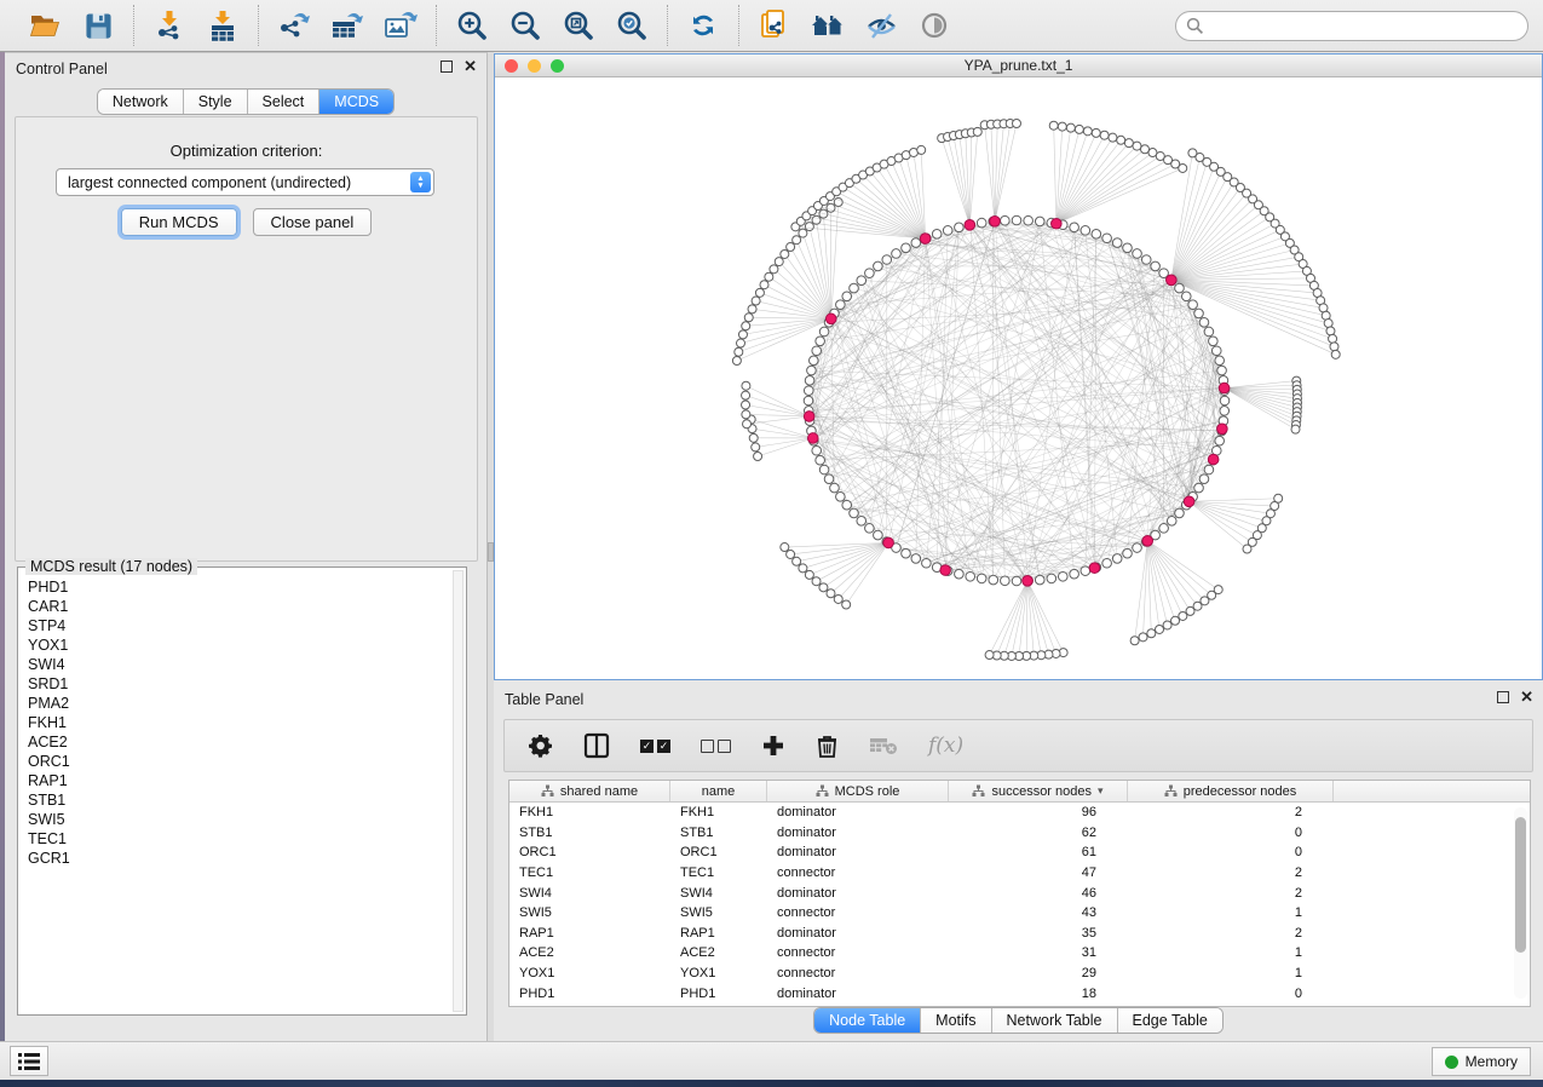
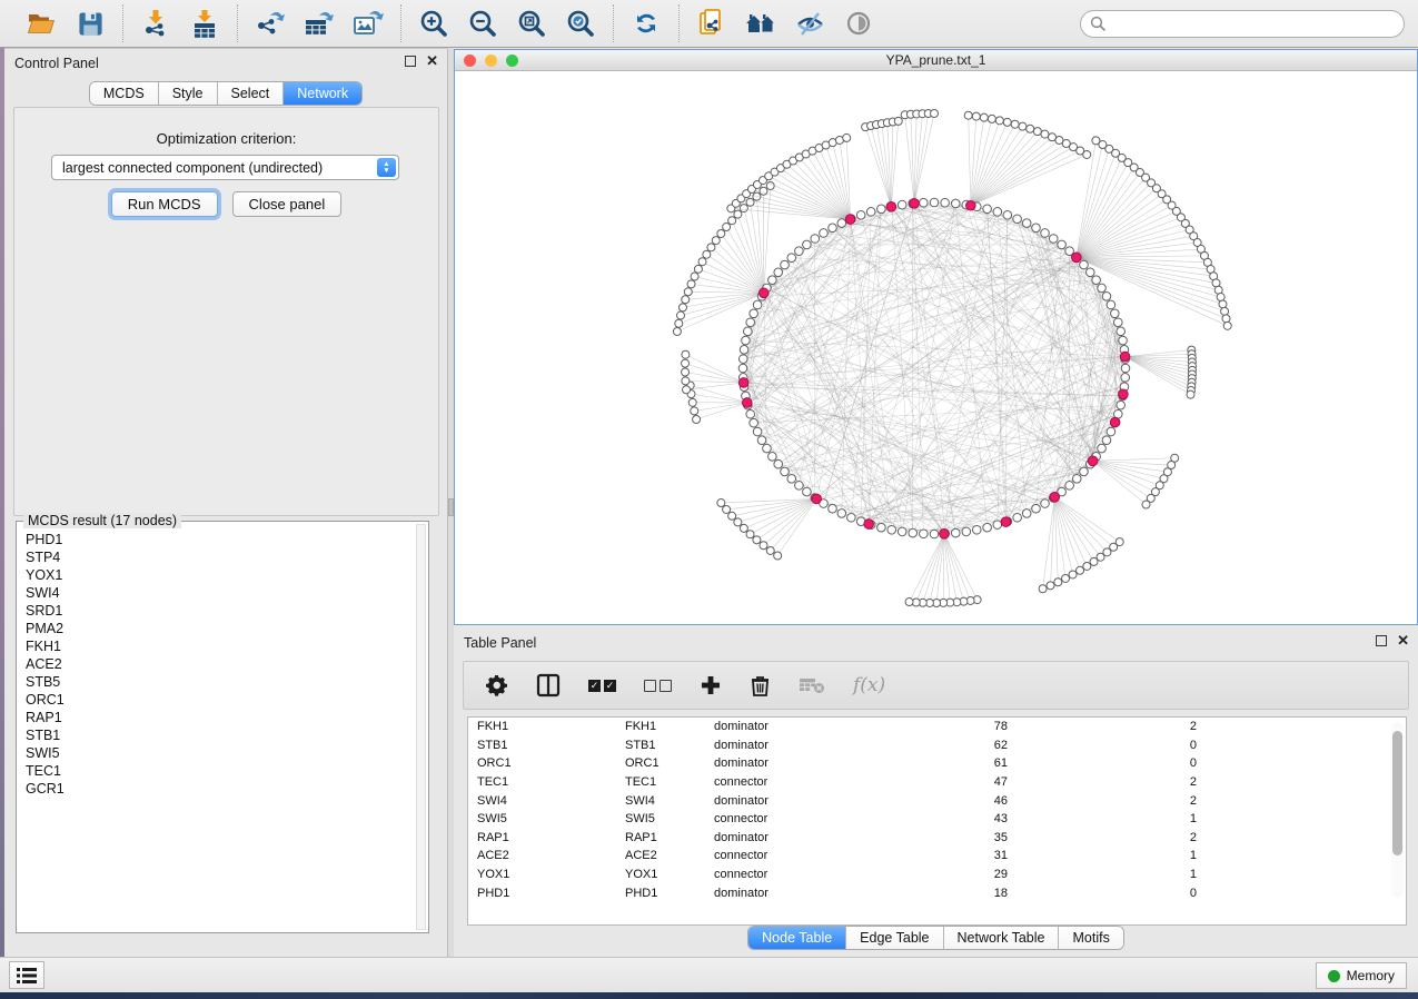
  Control Panel
  ✕
- Network
+ MCDS
  Style
  Select
- MCDS
+ Network
  Optimization criterion:
  largest connected component (undirected)
  Run MCDS
  Close panel
  MCDS result (17 nodes)
  PHD1
- CAR1
  STP4
  YOX1
  SWI4
  SRD1
  PMA2
  FKH1
  ACE2
+ STB5
  ORC1
  RAP1
  STB1
  SWI5
  TEC1
  GCR1
  YPA_prune.txt_1
  Table Panel
  ✕
  ✓
  ✓
  f(x)
- shared name
- name
- MCDS role
- successor nodes
- ▾
- predecessor nodes
  FKH1
  FKH1
  dominator
- 96
+ 78
  2
  STB1
  STB1
  dominator
  62
  0
  ORC1
  ORC1
  dominator
  61
  0
  TEC1
  TEC1
  connector
  47
  2
  SWI4
  SWI4
  dominator
  46
  2
  SWI5
  SWI5
  connector
  43
  1
  RAP1
  RAP1
  dominator
  35
  2
  ACE2
  ACE2
  connector
  31
  1
  YOX1
  YOX1
  connector
  29
  1
  PHD1
  PHD1
  dominator
  18
  0
  Node Table
- Motifs
+ Edge Table
  Network Table
- Edge Table
+ Motifs
  Memory
